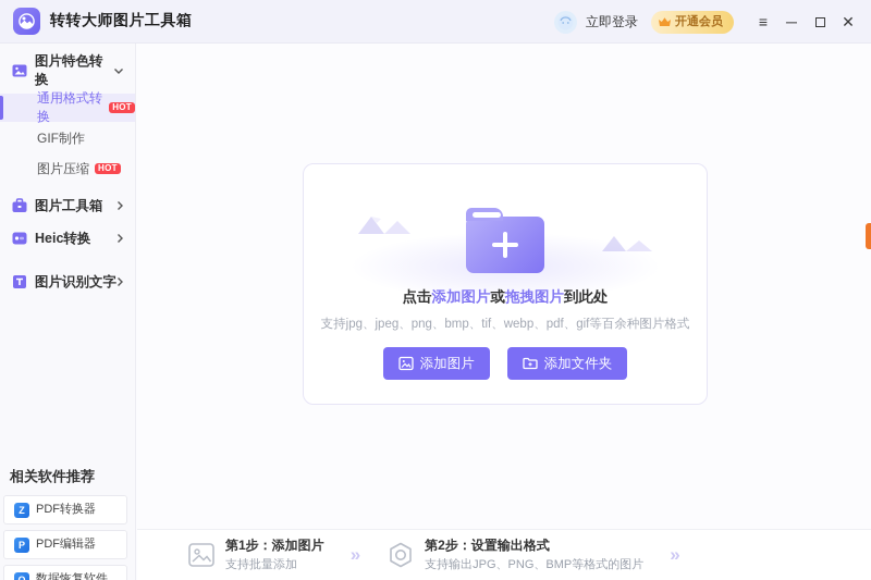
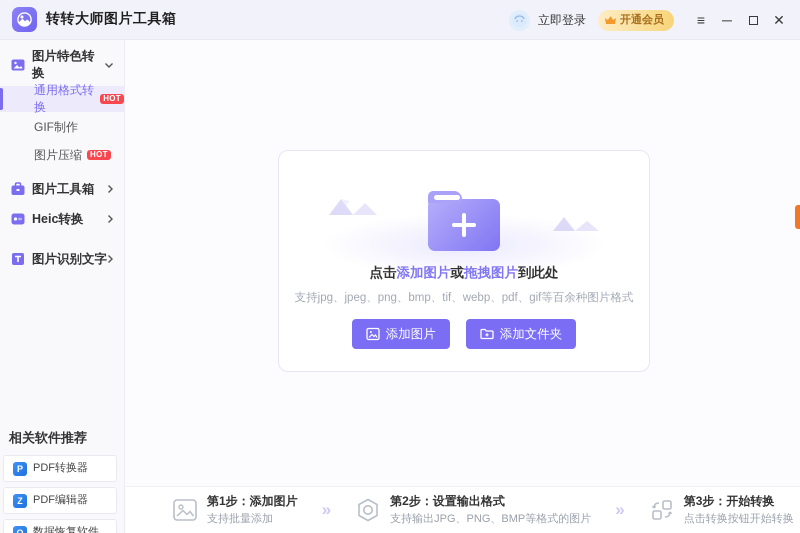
  转转大师图片工具箱
  立即登录
  开通会员
  ≡
  ─
  ✕
  图片特色转换
  通用格式转换
  HOT
  GIF制作
  图片压缩
  HOT
  图片工具箱
  Heic转换
  图片识别文字
  相关软件推荐
- Z
+ P
  PDF转换器
- P
+ Z
  PDF编辑器
  数据恢复软件
  点击添加图片或拖拽图片到此处
  支持jpg、jpeg、png、bmp、tif、webp、pdf、gif等百余种图片格式
  添加图片
  添加文件夹
  第1步：添加图片
  支持批量添加
  »
  第2步：设置输出格式
  支持输出JPG、PNG、BMP等格式的图片
  »
+ 第3步：开始转换
+ 点击转换按钮开始转换
